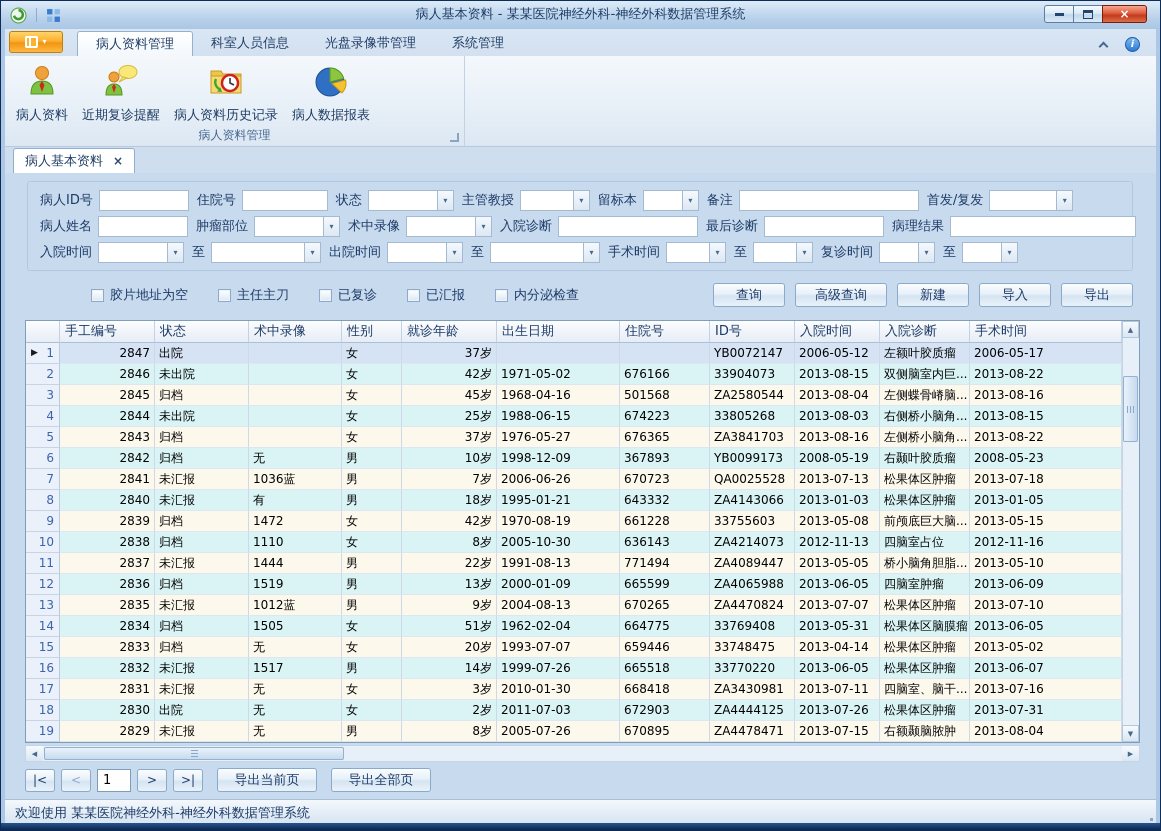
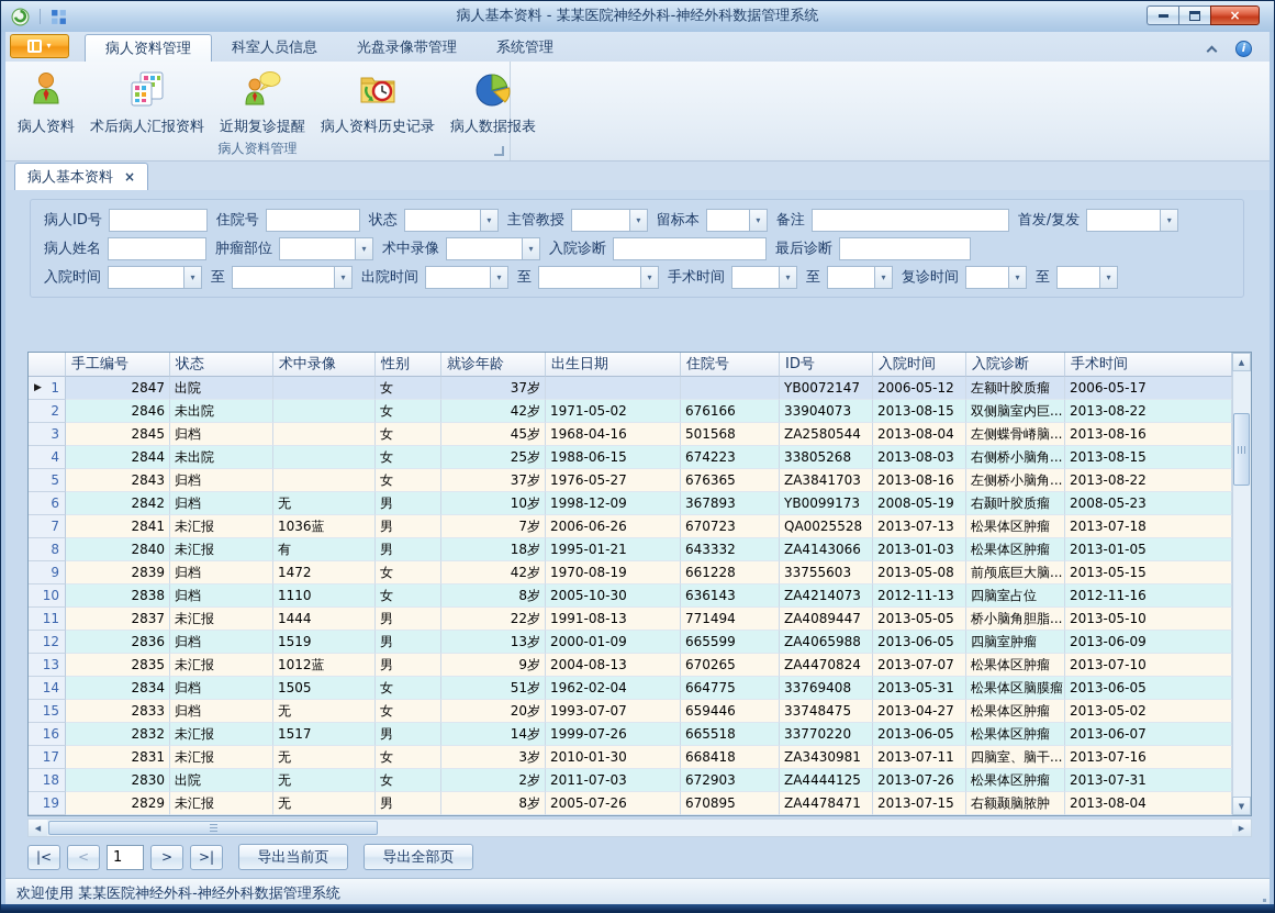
  病人基本资料 - 某某医院神经外科-神经外科数据管理系统
  ×
  ▾
  病人资料管理
  科室人员信息
  光盘录像带管理
  系统管理
  i
  病人资料
+ 术后病人汇报资料
  近期复诊提醒
  病人资料历史记录
  病人数据报表
  病人资料管理
  病人基本资料
  ×
  病人ID号
  住院号
  状态
  ▾
  主管教授
  ▾
  留标本
  ▾
  备注
  首发/复发
  ▾
  病人姓名
  肿瘤部位
  ▾
  术中录像
  ▾
  入院诊断
  最后诊断
- 病理结果
  入院时间
  ▾
  至
  ▾
  出院时间
  ▾
  至
  ▾
  手术时间
  ▾
  至
  ▾
  复诊时间
  ▾
  至
  ▾
- 胶片地址为空
- 主任主刀
- 已复诊
- 已汇报
- 内分泌检查
- 查询
- 高级查询
- 新建
- 导入
- 导出
  手工编号
  状态
  术中录像
  性别
  就诊年龄
  出生日期
  住院号
  ID号
  入院时间
  入院诊断
  手术时间
  ▶
  1
  2847
  出院
  女
  37岁
  YB0072147
  2006-05-12
  左额叶胶质瘤
  2006-05-17
  2
  2846
  未出院
  女
  42岁
  1971-05-02
  676166
  33904073
  2013-08-15
  双侧脑室内巨...
  2013-08-22
  3
  2845
  归档
  女
  45岁
  1968-04-16
  501568
  ZA2580544
  2013-08-04
  左侧蝶骨嵴脑...
  2013-08-16
  4
  2844
  未出院
  女
  25岁
  1988-06-15
  674223
  33805268
  2013-08-03
  右侧桥小脑角...
  2013-08-15
  5
  2843
  归档
  女
  37岁
  1976-05-27
  676365
  ZA3841703
  2013-08-16
  左侧桥小脑角...
  2013-08-22
  6
  2842
  归档
  无
  男
  10岁
  1998-12-09
  367893
  YB0099173
  2008-05-19
  右颞叶胶质瘤
  2008-05-23
  7
  2841
  未汇报
  1036蓝
  男
  7岁
  2006-06-26
  670723
  QA0025528
  2013-07-13
  松果体区肿瘤
  2013-07-18
  8
  2840
  未汇报
  有
  男
  18岁
  1995-01-21
  643332
  ZA4143066
  2013-01-03
  松果体区肿瘤
  2013-01-05
  9
  2839
  归档
  1472
  女
  42岁
  1970-08-19
  661228
  33755603
  2013-05-08
  前颅底巨大脑...
  2013-05-15
  10
  2838
  归档
  1110
  女
  8岁
  2005-10-30
  636143
  ZA4214073
  2012-11-13
  四脑室占位
  2012-11-16
  11
  2837
  未汇报
  1444
  男
  22岁
  1991-08-13
  771494
  ZA4089447
  2013-05-05
  桥小脑角胆脂...
  2013-05-10
  12
  2836
  归档
  1519
  男
  13岁
  2000-01-09
  665599
  ZA4065988
  2013-06-05
  四脑室肿瘤
  2013-06-09
  13
  2835
  未汇报
  1012蓝
  男
  9岁
  2004-08-13
  670265
  ZA4470824
  2013-07-07
  松果体区肿瘤
  2013-07-10
  14
  2834
  归档
  1505
  女
  51岁
  1962-02-04
  664775
  33769408
  2013-05-31
  松果体区脑膜瘤
  2013-06-05
  15
  2833
  归档
  无
  女
  20岁
  1993-07-07
  659446
  33748475
- 2013-04-14
+ 2013-04-27
  松果体区肿瘤
  2013-05-02
  16
  2832
  未汇报
  1517
  男
  14岁
  1999-07-26
  665518
  33770220
  2013-06-05
  松果体区肿瘤
  2013-06-07
  17
  2831
  未汇报
  无
  女
  3岁
  2010-01-30
  668418
  ZA3430981
  2013-07-11
  四脑室、脑干...
  2013-07-16
  18
  2830
  出院
  无
  女
  2岁
  2011-07-03
  672903
  ZA4444125
  2013-07-26
  松果体区肿瘤
  2013-07-31
  19
  2829
  未汇报
  无
  男
  8岁
  2005-07-26
  670895
  ZA4478471
  2013-07-15
  右额颞脑脓肿
  2013-08-04
  ▲
  ▼
  ◀
  ▶
  |<
  <
  1
  >
  >|
  导出当前页
  导出全部页
  欢迎使用 某某医院神经外科-神经外科数据管理系统
